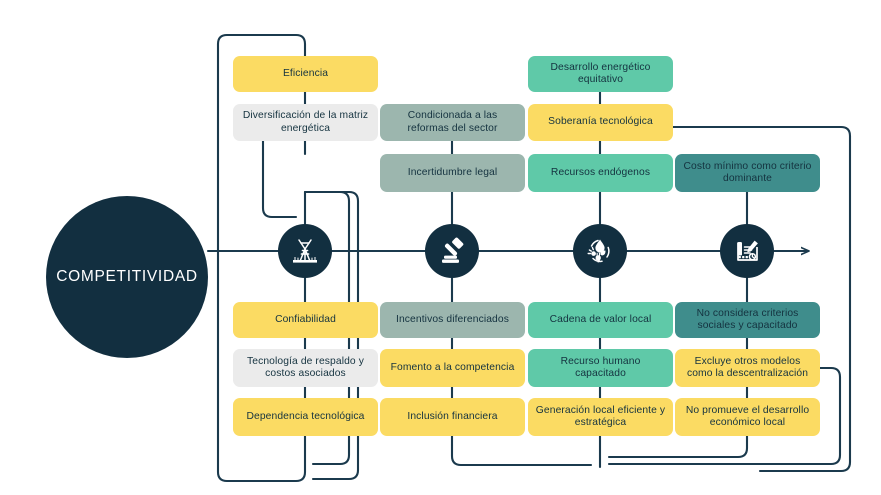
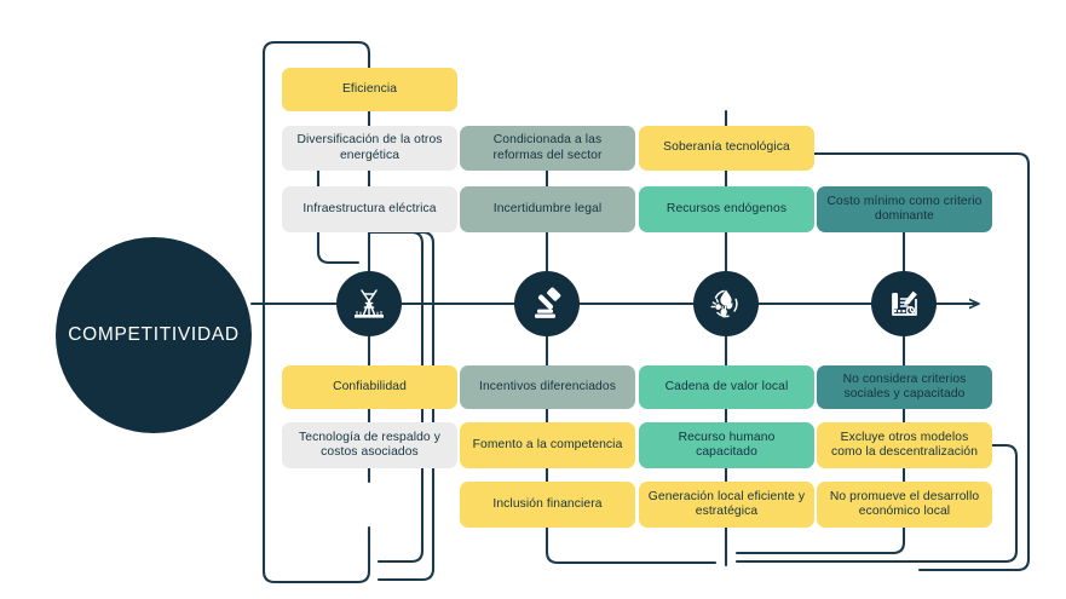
  COMPETITIVIDAD
  Eficiencia
- Diversificación de la matriz energética
+ Diversificación de la otros energética
+ Infraestructura eléctrica
  Confiabilidad
  Tecnología de respaldo y costos asociados
- Dependencia tecnológica
  Condicionada a las reformas del sector
  Incertidumbre legal
  Incentivos diferenciados
  Fomento a la competencia
  Inclusión financiera
- Desarrollo energético equitativo
  Soberanía tecnológica
  Recursos endógenos
  Cadena de valor local
  Recurso humano capacitado
  Generación local eficiente y estratégica
  Costo mínimo como criterio dominante
  No considera criterios sociales y capacitado
  Excluye otros modelos como la descentralización
  No promueve el desarrollo económico local
